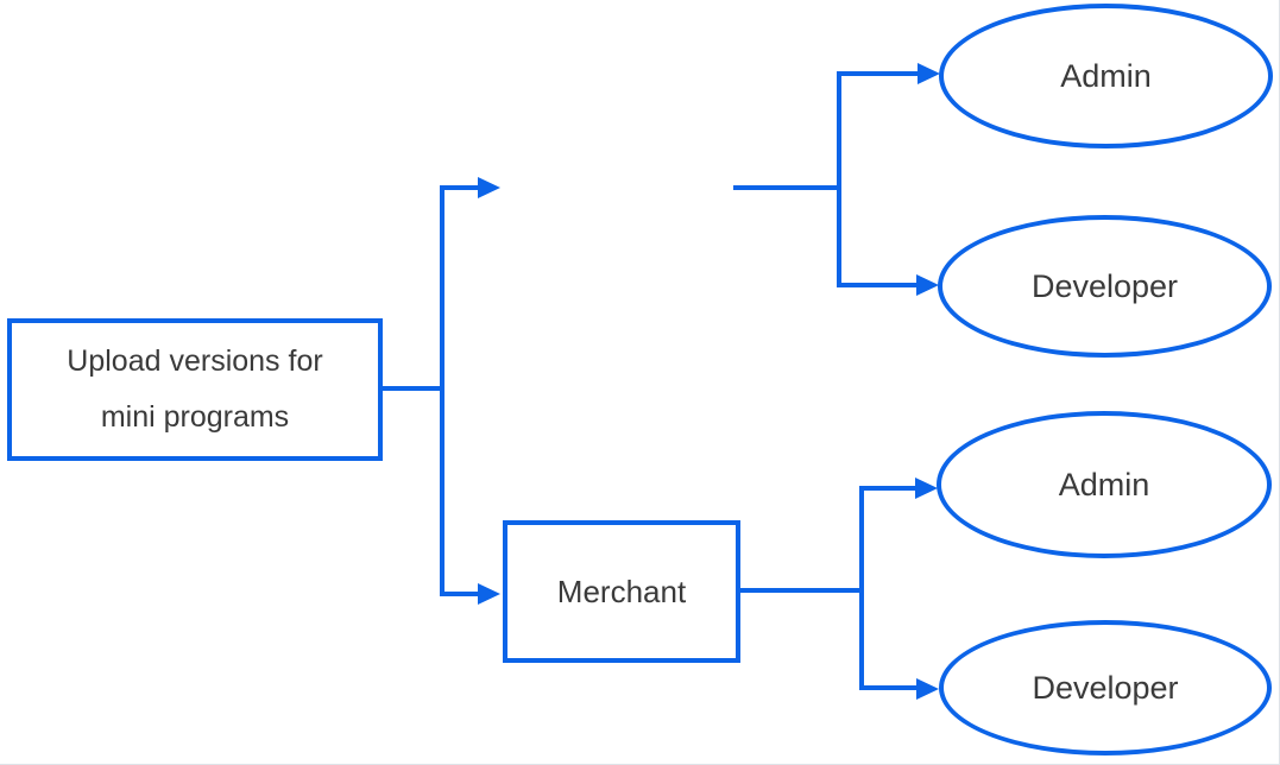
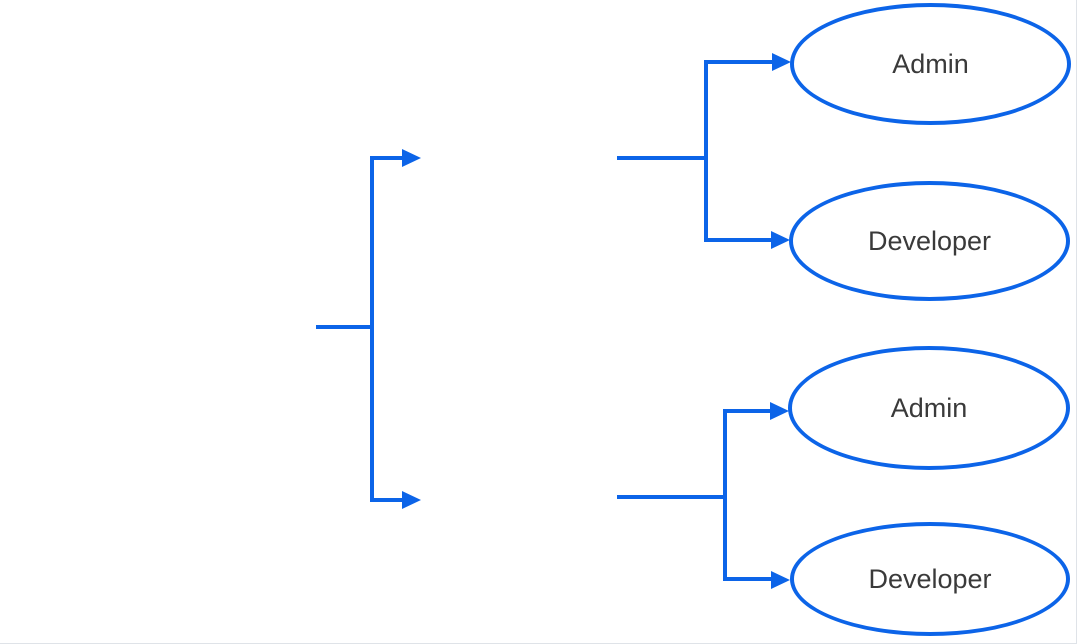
- Upload versions for
- mini programs
- Merchant
  Admin
  Developer
  Admin
  Developer
